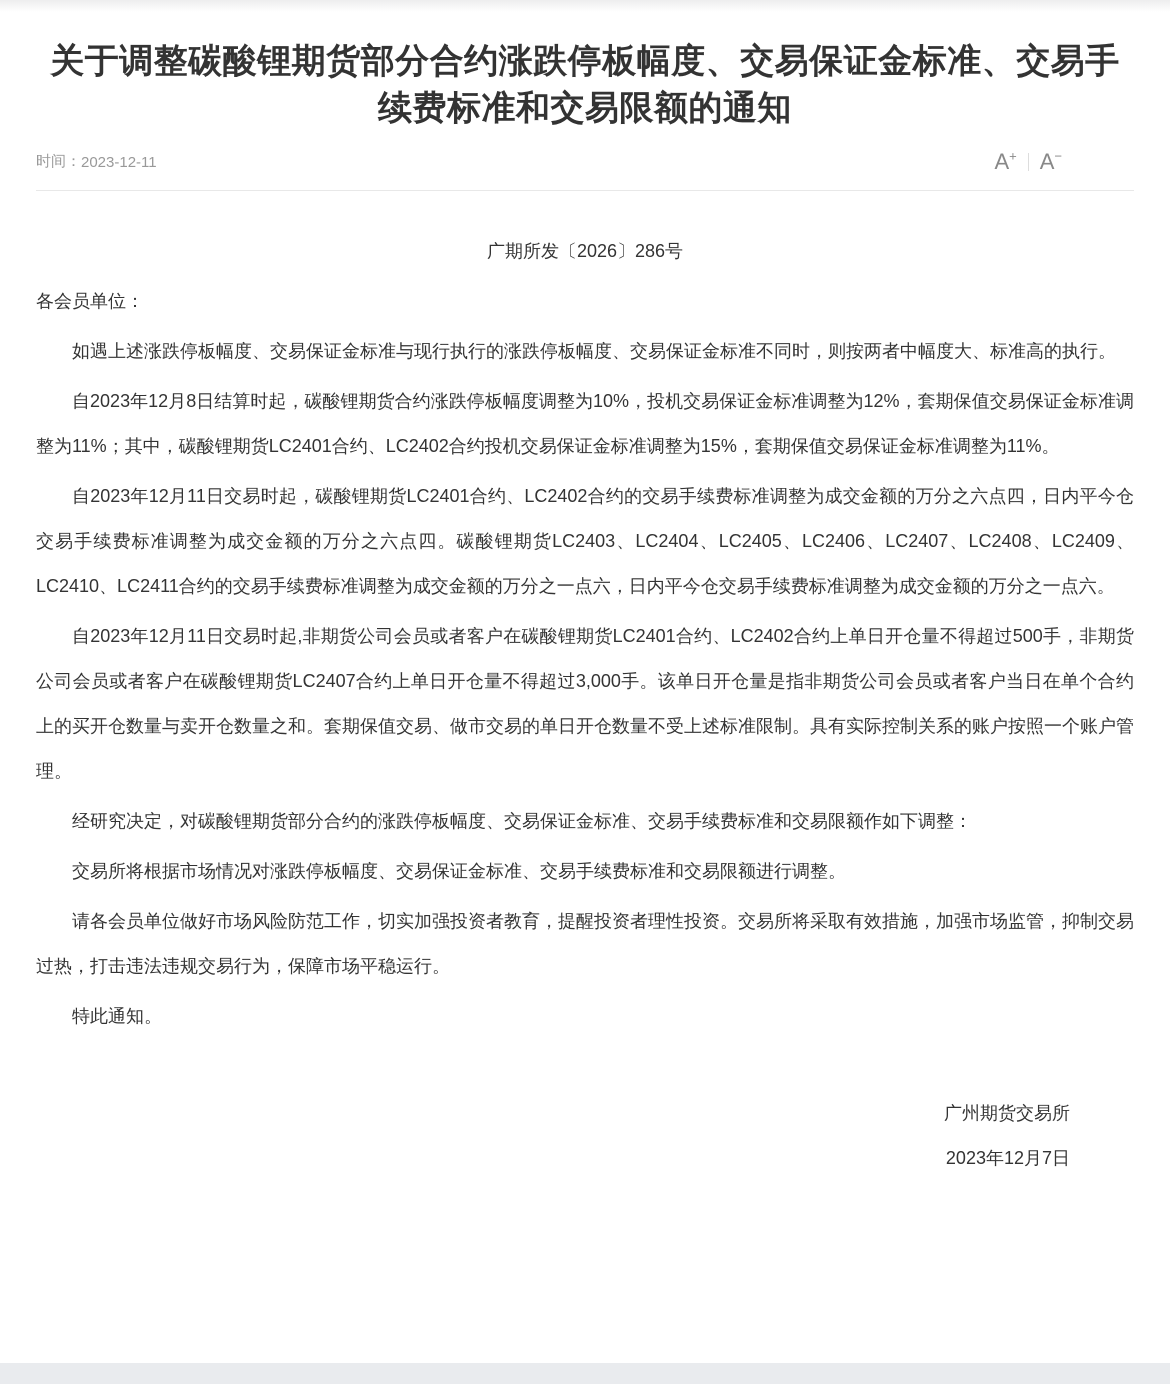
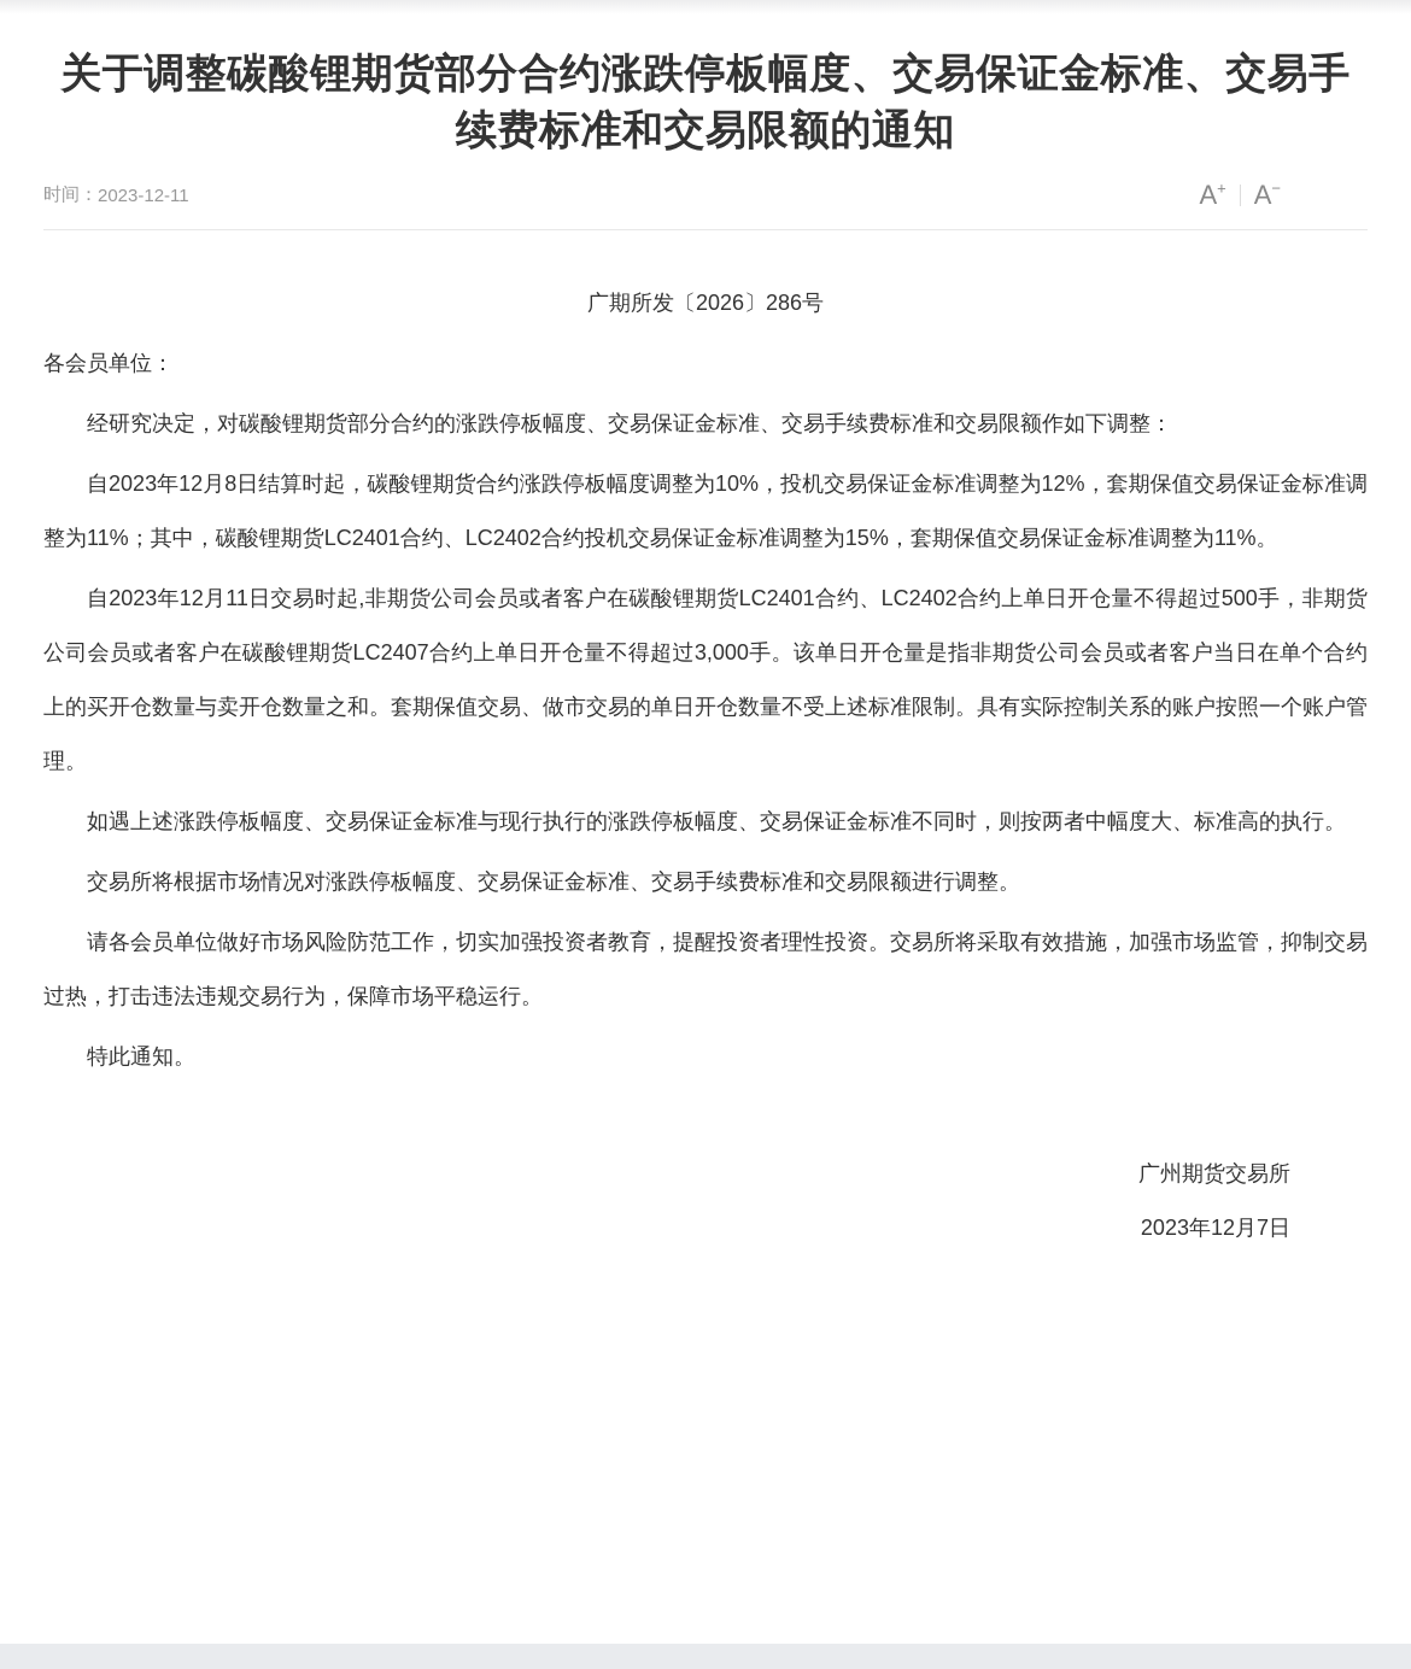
  关于调整碳酸锂期货部分合约涨跌停板幅度、交易保证金标准、交易手续费标准和交易限额的通知
  时间：
  2023-12-11
  A+
  A−
  广期所发〔2026〕286号
  各会员单位：
- 如遇上述涨跌停板幅度、交易保证金标准与现行执行的涨跌停板幅度、交易保证金标准不同时，则按两者中幅度大、标准高的执行。
+ 经研究决定，对碳酸锂期货部分合约的涨跌停板幅度、交易保证金标准、交易手续费标准和交易限额作如下调整：
  自2023年12月8日结算时起，碳酸锂期货合约涨跌停板幅度调整为10%，投机交易保证金标准调整为12%，套期保值交易保证金标准调整为11%；其中，碳酸锂期货LC2401合约、LC2402合约投机交易保证金标准调整为15%，套期保值交易保证金标准调整为11%。
- 自2023年12月11日交易时起，碳酸锂期货LC2401合约、LC2402合约的交易手续费标准调整为成交金额的万分之六点四，日内平今仓交易手续费标准调整为成交金额的万分之六点四。碳酸锂期货LC2403、LC2404、LC2405、LC2406、LC2407、LC2408、LC2409、LC2410、LC2411合约的交易手续费标准调整为成交金额的万分之一点六，日内平今仓交易手续费标准调整为成交金额的万分之一点六。
  自2023年12月11日交易时起,非期货公司会员或者客户在碳酸锂期货LC2401合约、LC2402合约上单日开仓量不得超过500手，非期货公司会员或者客户在碳酸锂期货LC2407合约上单日开仓量不得超过3,000手。该单日开仓量是指非期货公司会员或者客户当日在单个合约上的买开仓数量与卖开仓数量之和。套期保值交易、做市交易的单日开仓数量不受上述标准限制。具有实际控制关系的账户按照一个账户管理。
- 经研究决定，对碳酸锂期货部分合约的涨跌停板幅度、交易保证金标准、交易手续费标准和交易限额作如下调整：
+ 如遇上述涨跌停板幅度、交易保证金标准与现行执行的涨跌停板幅度、交易保证金标准不同时，则按两者中幅度大、标准高的执行。
  交易所将根据市场情况对涨跌停板幅度、交易保证金标准、交易手续费标准和交易限额进行调整。
  请各会员单位做好市场风险防范工作，切实加强投资者教育，提醒投资者理性投资。交易所将采取有效措施，加强市场监管，抑制交易过热，打击违法违规交易行为，保障市场平稳运行。
  特此通知。
  广州期货交易所
  2023年12月7日
